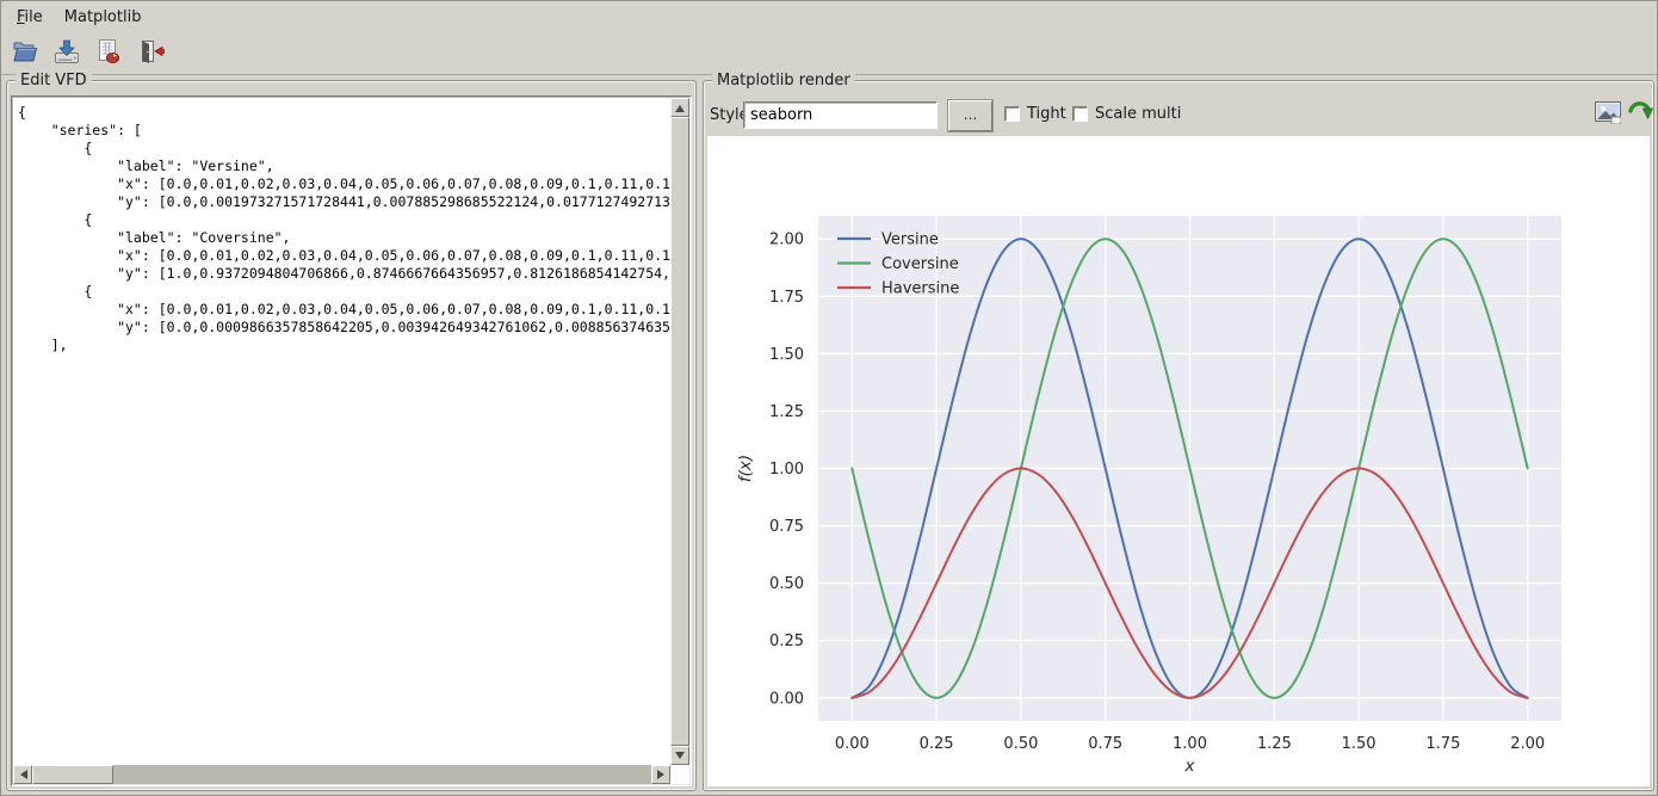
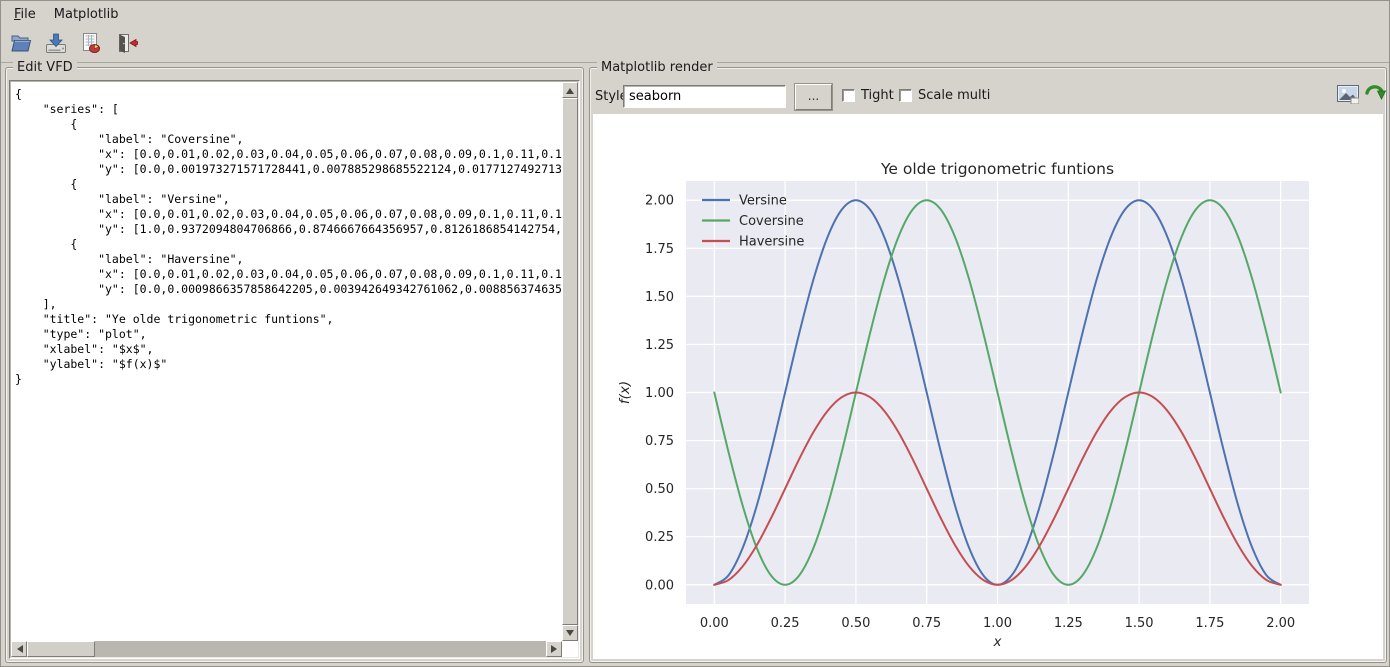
  File
  Matplotlib
  Edit VFD
  {
  "series": [
  {
- "label": "Versine",
+ "label": "Coversine",
  "x": [0.0,0.01,0.02,0.03,0.04,0.05,0.06,0.07,0.08,0.09,0.1,0.11,0.1
  "y": [0.0,0.001973271571728441,0.007885298685522124,0.0177127492713
  {
- "label": "Coversine",
+ "label": "Versine",
  "x": [0.0,0.01,0.02,0.03,0.04,0.05,0.06,0.07,0.08,0.09,0.1,0.11,0.1
  "y": [1.0,0.9372094804706866,0.8746667664356957,0.8126186854142754,
  {
+ "label": "Haversine",
  "x": [0.0,0.01,0.02,0.03,0.04,0.05,0.06,0.07,0.08,0.09,0.1,0.11,0.1
  "y": [0.0,0.0009866357858642205,0.003942649342761062,0.008856374635
  ],
+ "title": "Ye olde trigonometric funtions",
+ "type": "plot",
+ "xlabel": "$x$",
+ "ylabel": "$f(x)$"
+ }
  Matplotlib render
  Styl
  seaborn
  ...
  Tight
  Scale multi
  0.00
  0.25
  0.50
  0.75
  1.00
  1.25
  1.50
  1.75
  2.00
  0.00
  0.25
  0.50
  0.75
  1.00
  1.25
  1.50
  1.75
  2.00
+ Ye olde trigonometric funtions
  x
  Versine
  Coversine
  Haversine
